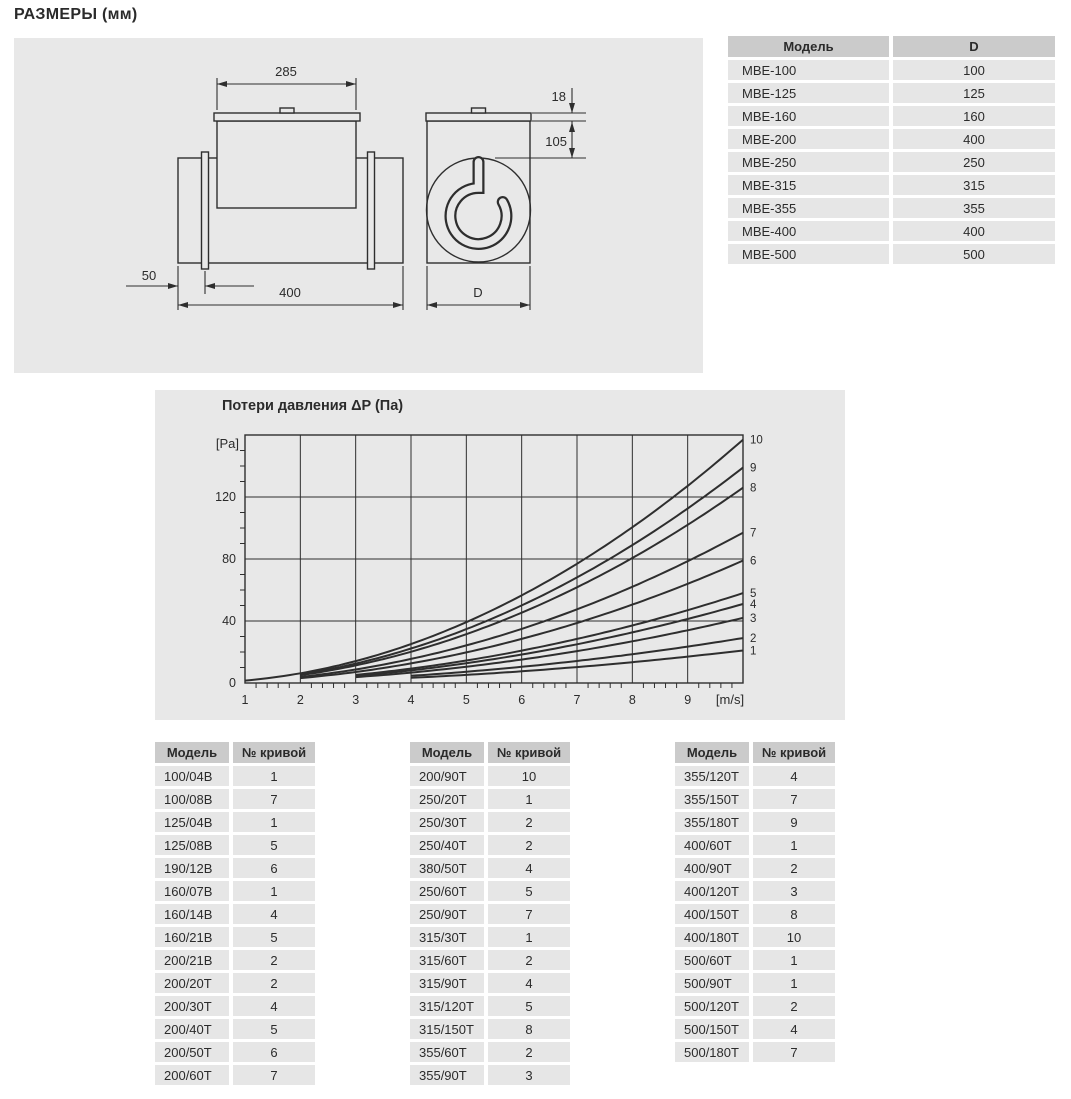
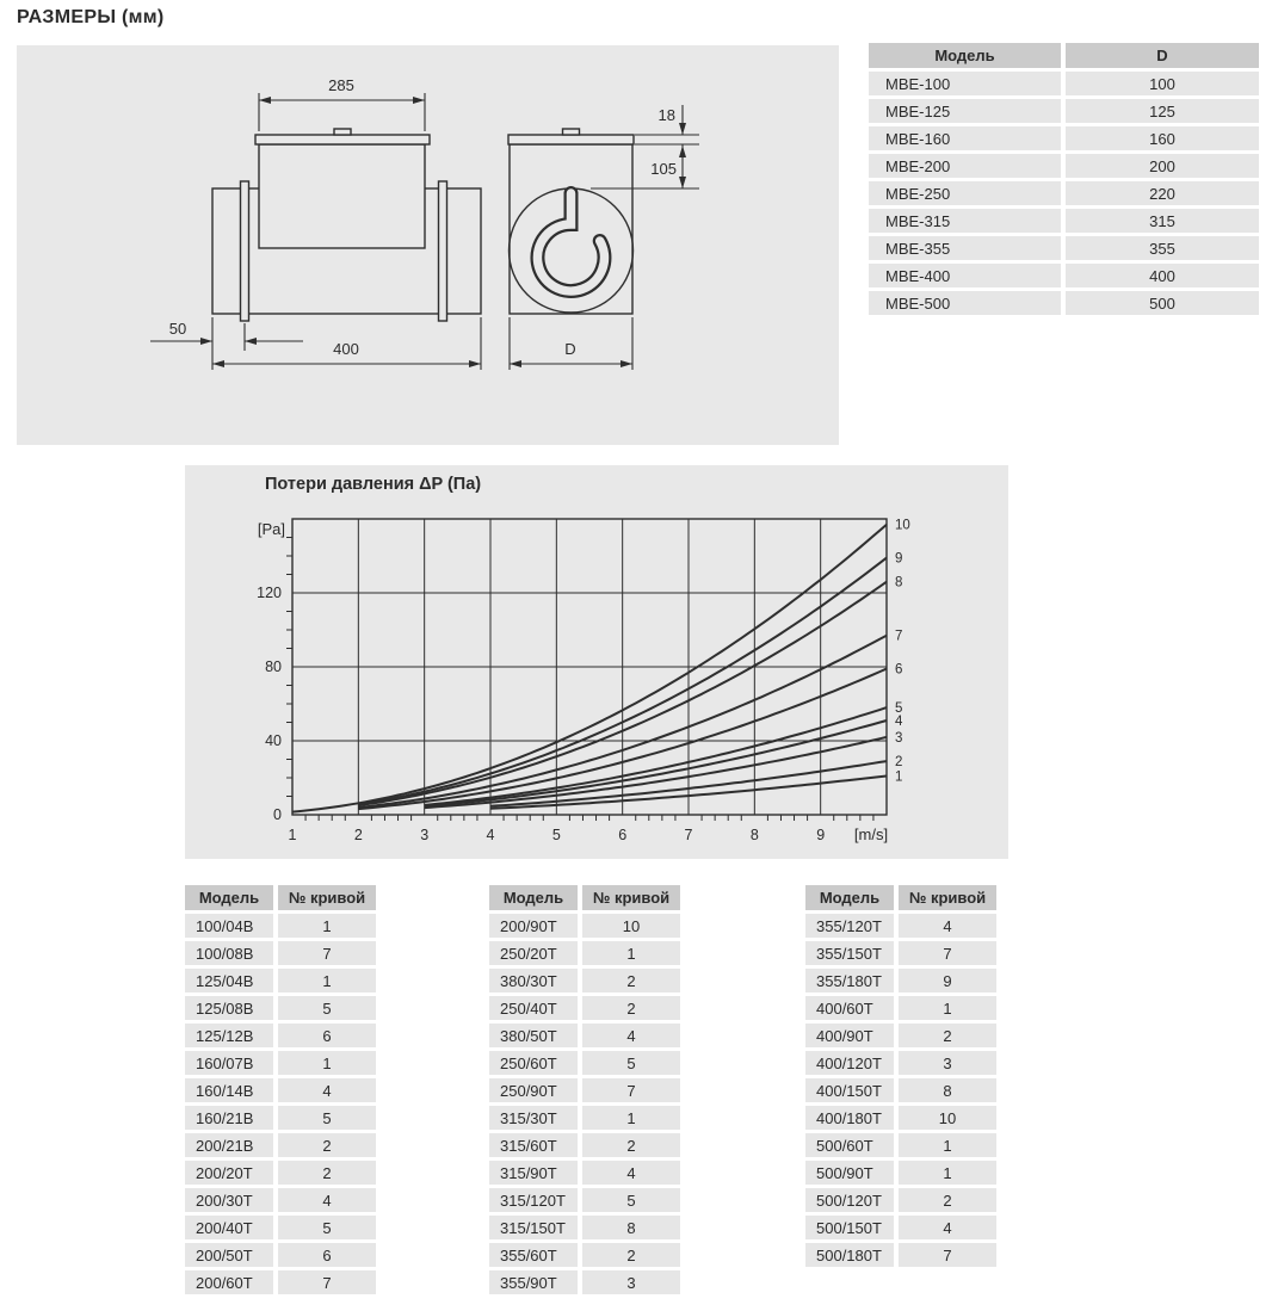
  РАЗМЕРЫ (мм)
  285
  18
  105
  50
  400
  D
  Модель	D
  MBE-100	100
  MBE-125	125
  MBE-160	160
- MBE-200	400
+ MBE-200	200
- MBE-250	250
+ MBE-250	220
  MBE-315	315
  MBE-355	355
  MBE-400	400
  MBE-500	500
  1
  2
  3
  4
  5
  6
  7
  8
  9
  0
  40
  80
  120
  [Pa]
  [m/s]
  1
  2
  3
  4
  5
  6
  7
  8
  9
  10
  Потери давления ΔP (Па)
  Модель	№ кривой
  100/04B	1
  100/08B	7
  125/04B	1
  125/08B	5
- 190/12B	6
+ 125/12B	6
  160/07B	1
  160/14B	4
  160/21B	5
  200/21B	2
  200/20T	2
  200/30T	4
  200/40T	5
  200/50T	6
  200/60T	7
  Модель	№ кривой
  200/90T	10
  250/20T	1
- 250/30T	2
+ 380/30T	2
  250/40T	2
  380/50T	4
  250/60T	5
  250/90T	7
  315/30T	1
  315/60T	2
  315/90T	4
  315/120T	5
  315/150T	8
  355/60T	2
  355/90T	3
  Модель	№ кривой
  355/120T	4
  355/150T	7
  355/180T	9
  400/60T	1
  400/90T	2
  400/120T	3
  400/150T	8
  400/180T	10
  500/60T	1
  500/90T	1
  500/120T	2
  500/150T	4
  500/180T	7
